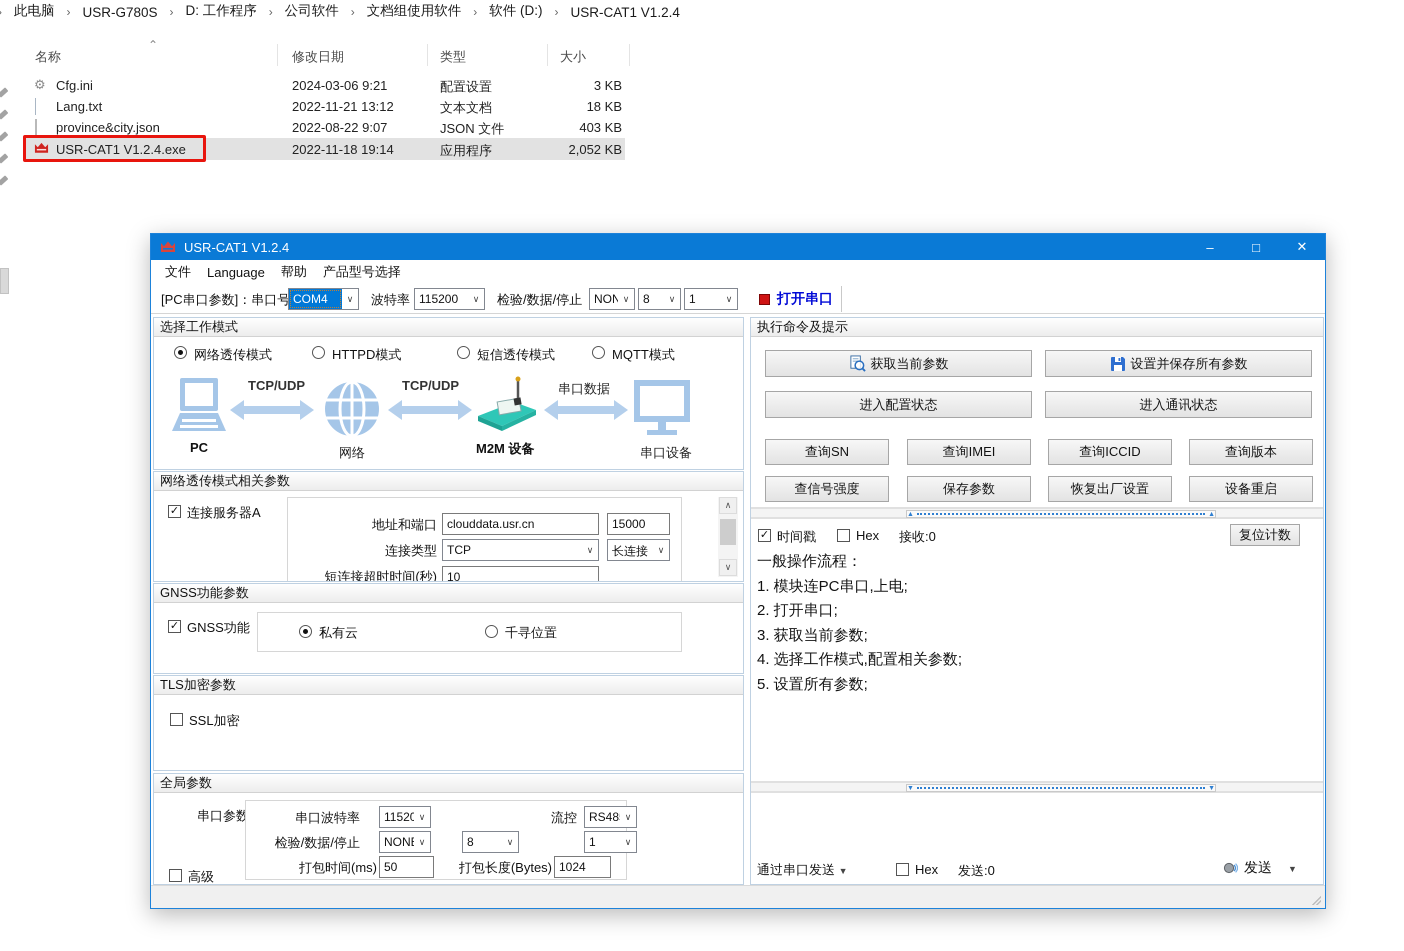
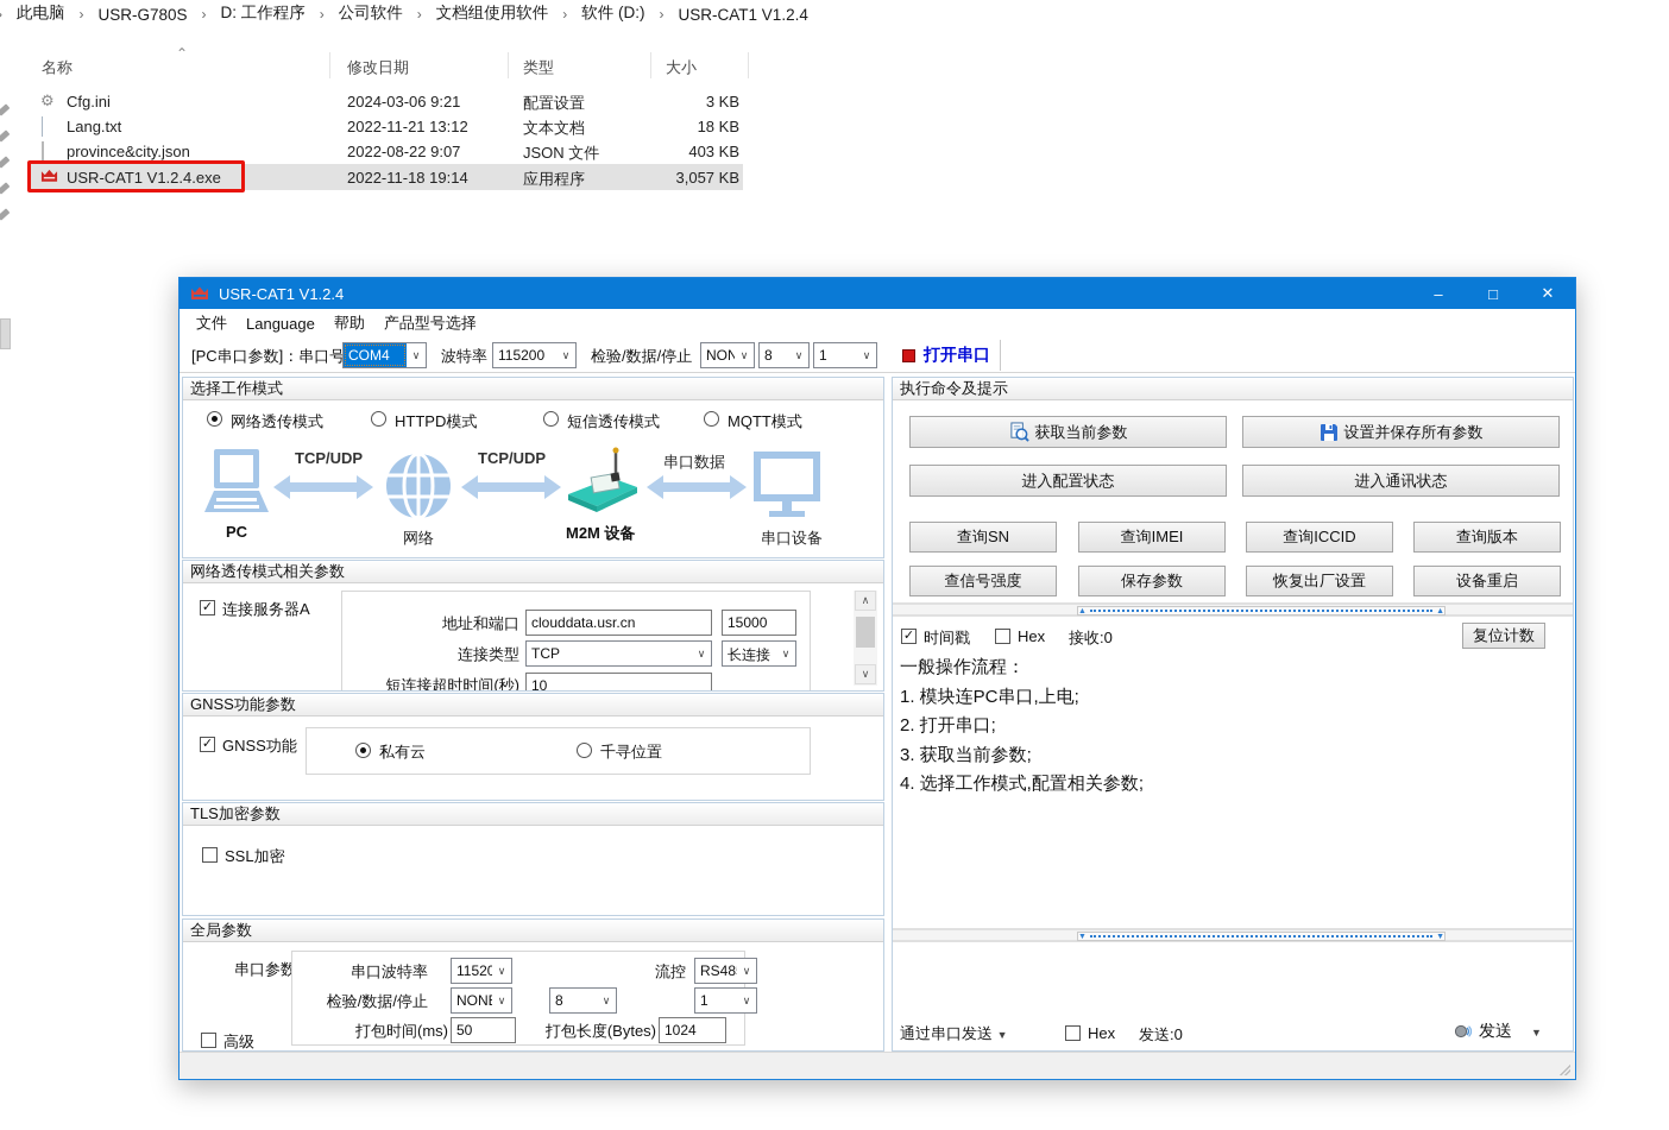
  ›
  此电脑
  ›
  USR-G780S
  ›
  D: 工作程序
  ›
  公司软件
  ›
  文档组使用软件
  ›
  软件 (D:)
  ›
  USR-CAT1 V1.2.4
  ⌃
  名称
  修改日期
  类型
  大小
  ⚙
  Cfg.ini
  2024-03-06 9:21
  配置设置
  3 KB
  Lang.txt
  2022-11-21 13:12
  文本文档
  18 KB
  province&city.json
  2022-08-22 9:07
  JSON 文件
  403 KB
  USR-CAT1 V1.2.4.exe
  2022-11-18 19:14
  应用程序
- 2,052 KB
+ 3,057 KB
  USR-CAT1 V1.2.4
  –
  □
  ✕
  文件
  Language
  帮助
  产品型号选择
  [PC串口参数]：串口号
  COM4
  ∨
  波特率
  115200
  ∨
  检验/数据/停止
  NON
  ∨
  8
  ∨
  1
  ∨
  打开串口
  选择工作模式
  网络透传模式
  HTTPD模式
  短信透传模式
  MQTT模式
  PC
  TCP/UDP
  网络
  TCP/UDP
  M2M 设备
  串口数据
  串口设备
  网络透传模式相关参数
  ✓
  连接服务器A
  地址和端口
  clouddata.usr.cn
  15000
  连接类型
  TCP
  ∨
  长连接
  ∨
  短连接超时时间(秒)
  10
  ∧
  ∨
  GNSS功能参数
  ✓
  GNSS功能
  私有云
  千寻位置
  TLS加密参数
  SSL加密
  全局参数
  串口参数
  串口波特率
  11520
  ∨
  流控
  RS48
  ∨
  检验/数据/停止
  NON
  ∨
  8
  ∨
  1
  ∨
  打包时间(ms)
  50
  打包长度(Bytes)
  1024
  高级
  执行命令及提示
  获取当前参数
  设置并保存所有参数
  进入配置状态
  进入通讯状态
  查询SN
  查询IMEI
  查询ICCID
  查询版本
  查信号强度
  保存参数
  恢复出厂设置
  设备重启
  ✓
  时间戳
  Hex
  接收:0
  复位计数
  一般操作流程：
  1. 模块连PC串口,上电;
  2. 打开串口;
  3. 获取当前参数;
  4. 选择工作模式,配置相关参数;
- 5. 设置所有参数;
  通过串口发送 ▼
  Hex
  发送:0
  发送
  ▼
